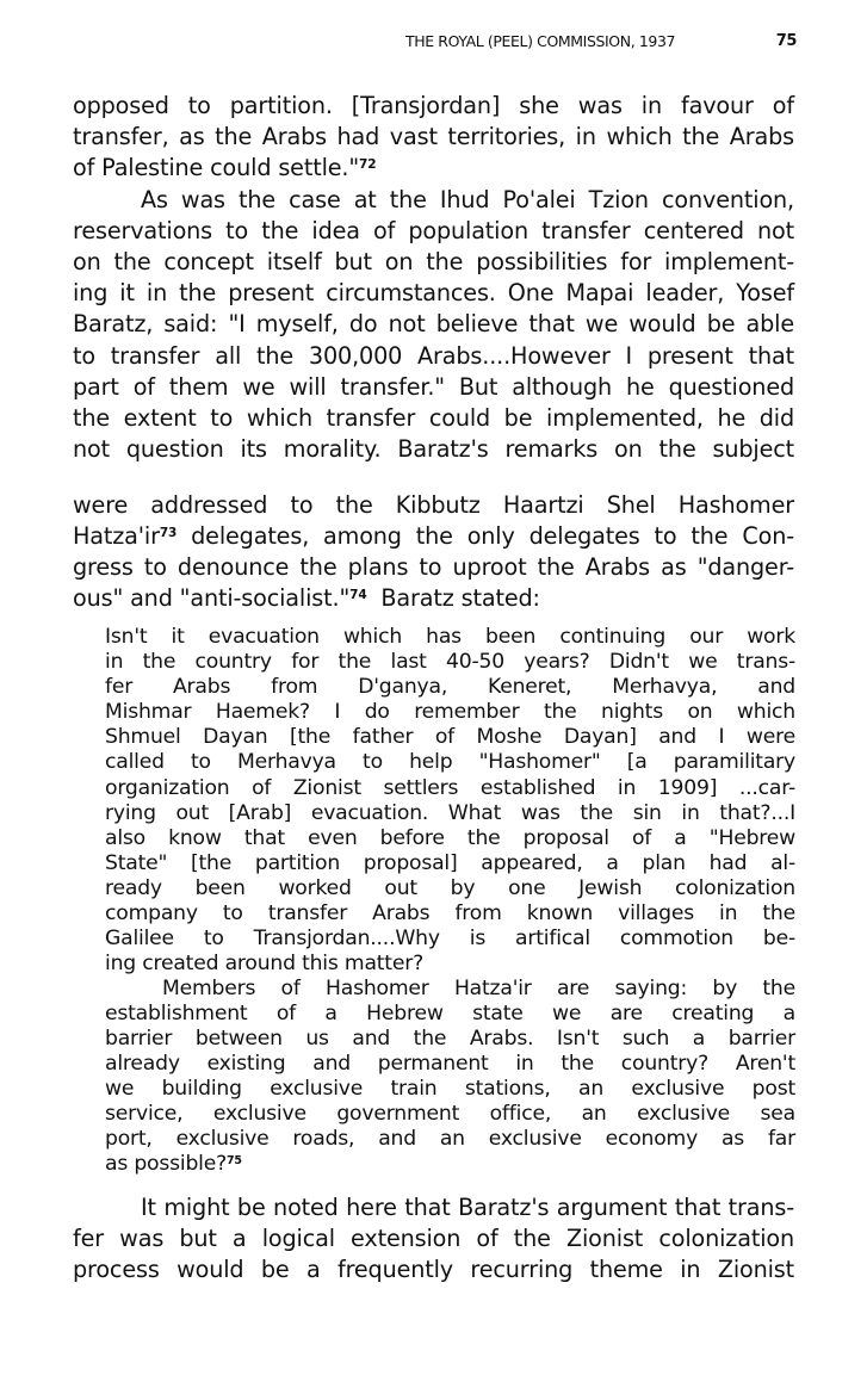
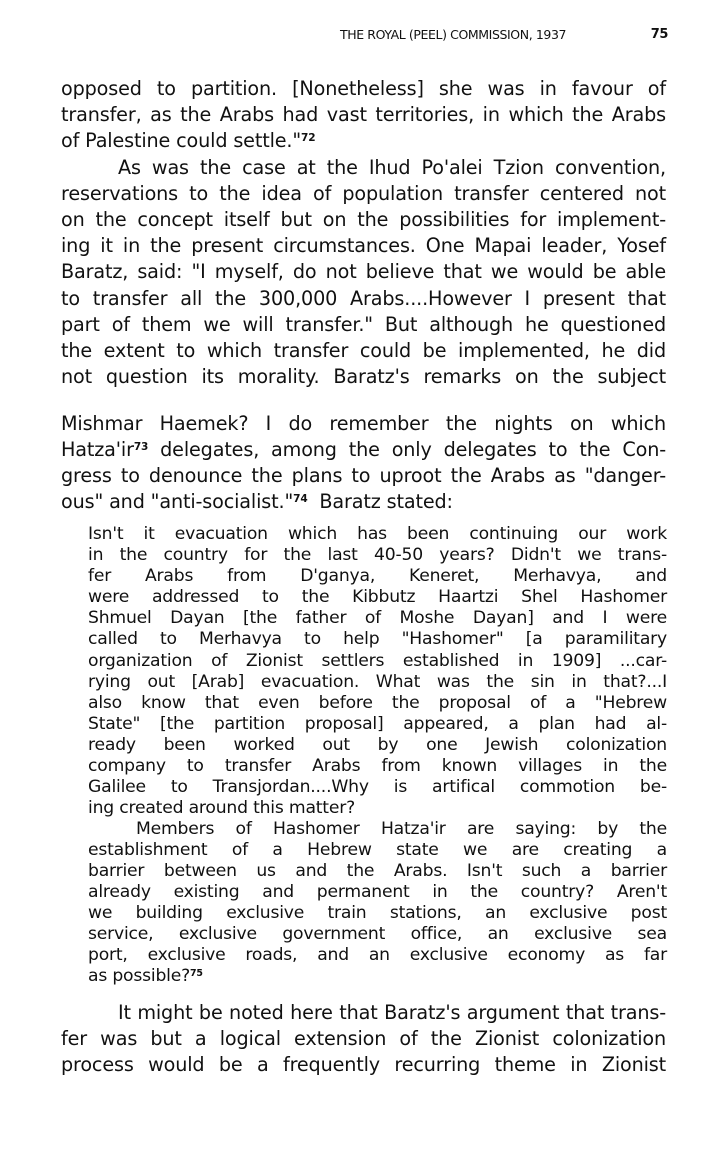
  THE ROYAL (PEEL) COMMISSION, 1937
  75
- opposed to partition. [Transjordan] she was in favour of
+ opposed to partition. [Nonetheless] she was in favour of
  transfer, as the Arabs had vast territories, in which the Arabs
  of Palestine could settle."72
  As was the case at the Ihud Po'alei Tzion convention,
  reservations to the idea of population transfer centered not
  on the concept itself but on the possibilities for implement-
  ing it in the present circumstances. One Mapai leader, Yosef
  Baratz, said: "I myself, do not believe that we would be able
  to transfer all the 300,000 Arabs....However I present that
  part of them we will transfer." But although he questioned
  the extent to which transfer could be implemented, he did
  not question its morality. Baratz's remarks on the subject
- were addressed to the Kibbutz Haartzi Shel Hashomer
+ Mishmar Haemek? I do remember the nights on which
  Hatza'ir73 delegates, among the only delegates to the Con-
  gress to denounce the plans to uproot the Arabs as "danger-
  ous" and "anti-socialist."74 Baratz stated:
  Isn't it evacuation which has been continuing our work
  in the country for the last 40-50 years? Didn't we trans-
  fer Arabs from D'ganya, Keneret, Merhavya, and
- Mishmar Haemek? I do remember the nights on which
+ were addressed to the Kibbutz Haartzi Shel Hashomer
  Shmuel Dayan [the father of Moshe Dayan] and I were
  called to Merhavya to help "Hashomer" [a paramilitary
  organization of Zionist settlers established in 1909] ...car-
  rying out [Arab] evacuation. What was the sin in that?...I
  also know that even before the proposal of a "Hebrew
  State" [the partition proposal] appeared, a plan had al-
  ready been worked out by one Jewish colonization
  company to transfer Arabs from known villages in the
  Galilee to Transjordan....Why is artifical commotion be-
  ing created around this matter?
  Members of Hashomer Hatza'ir are saying: by the
  establishment of a Hebrew state we are creating a
  barrier between us and the Arabs. Isn't such a barrier
  already existing and permanent in the country? Aren't
  we building exclusive train stations, an exclusive post
  service, exclusive government office, an exclusive sea
  port, exclusive roads, and an exclusive economy as far
  as possible?75
  It might be noted here that Baratz's argument that trans-
  fer was but a logical extension of the Zionist colonization
  process would be a frequently recurring theme in Zionist
